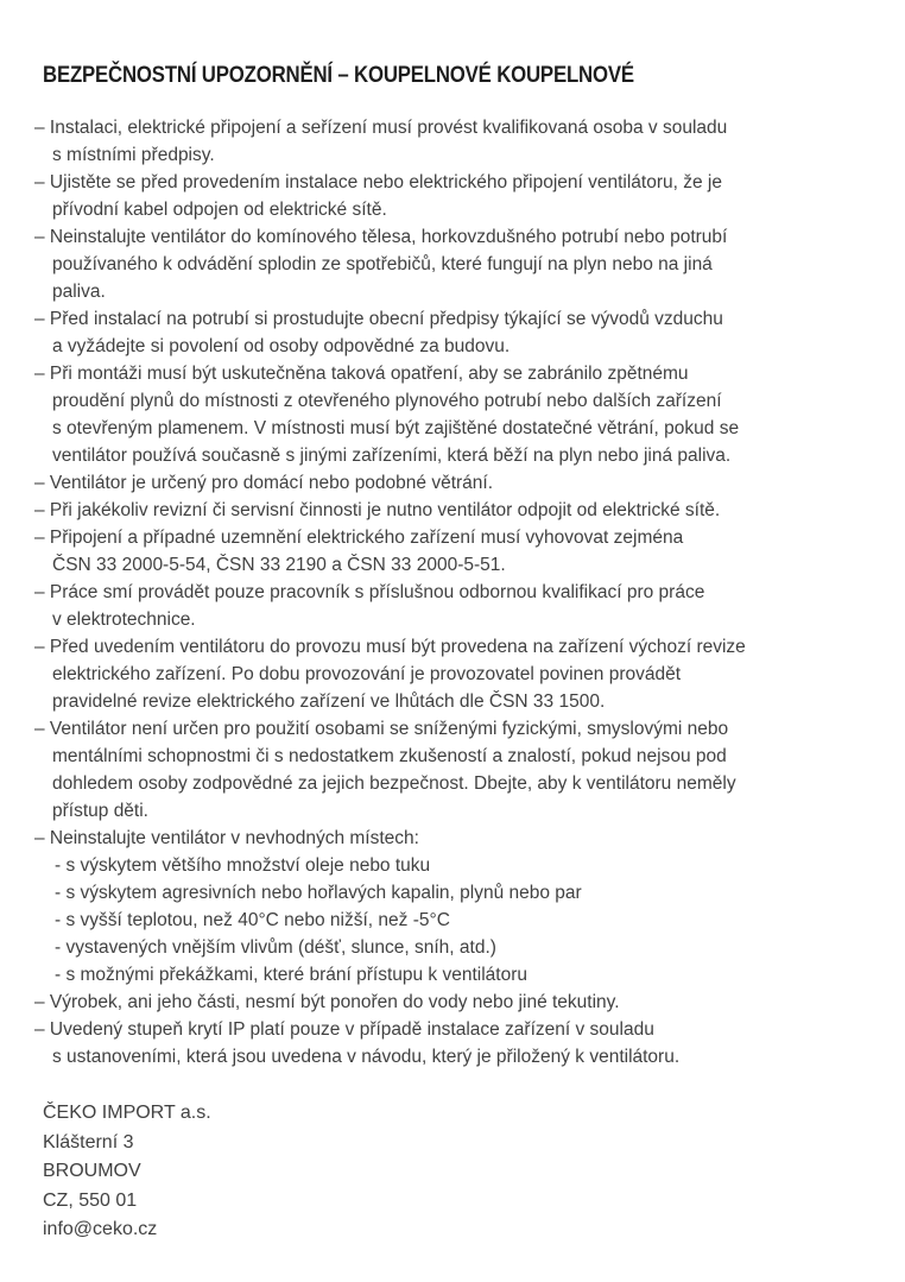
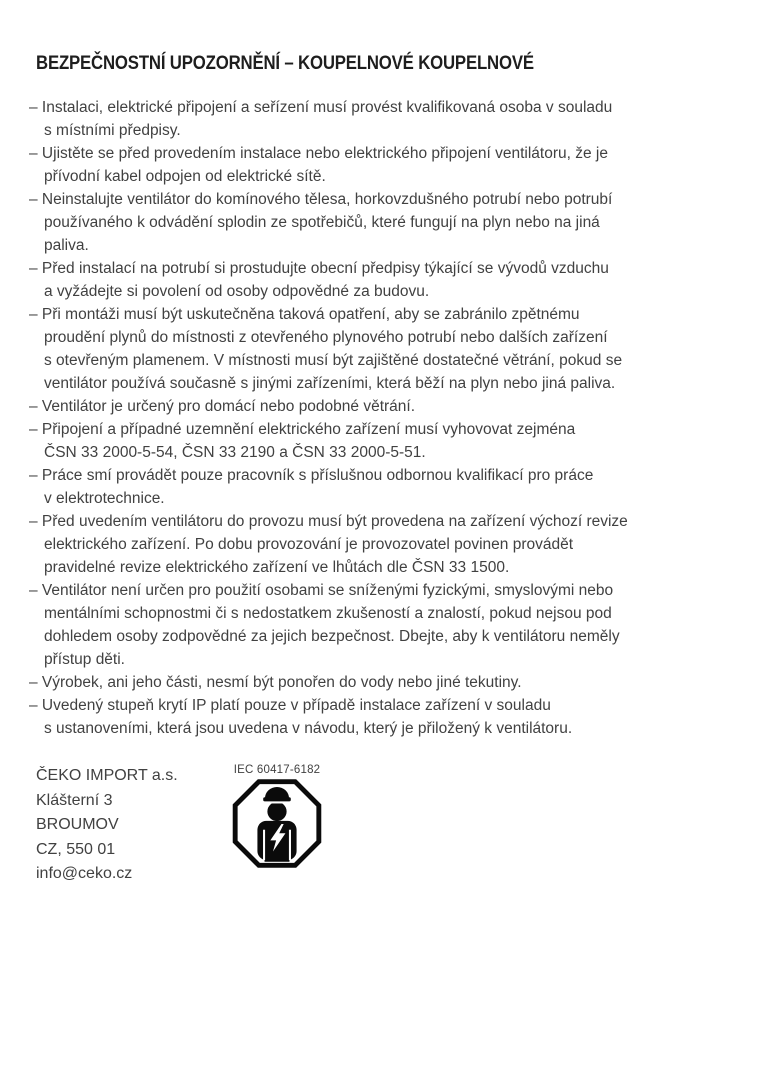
  BEZPEČNOSTNÍ UPOZORNĚNÍ – KOUPELNOVÉ KOUPELNOVÉ
  – Instalaci, elektrické připojení a seřízení musí provést kvalifikovaná osoba v souladu
  s místními předpisy.
  – Ujistěte se před provedením instalace nebo elektrického připojení ventilátoru, že je
  přívodní kabel odpojen od elektrické sítě.
  – Neinstalujte ventilátor do komínového tělesa, horkovzdušného potrubí nebo potrubí
  používaného k odvádění splodin ze spotřebičů, které fungují na plyn nebo na jiná
  paliva.
  – Před instalací na potrubí si prostudujte obecní předpisy týkající se vývodů vzduchu
  a vyžádejte si povolení od osoby odpovědné za budovu.
  – Při montáži musí být uskutečněna taková opatření, aby se zabránilo zpětnému
  proudění plynů do místnosti z otevřeného plynového potrubí nebo dalších zařízení
  s otevřeným plamenem. V místnosti musí být zajištěné dostatečné větrání, pokud se
  ventilátor používá současně s jinými zařízeními, která běží na plyn nebo jiná paliva.
  – Ventilátor je určený pro domácí nebo podobné větrání.
- – Při jakékoliv revizní či servisní činnosti je nutno ventilátor odpojit od elektrické sítě.
  – Připojení a případné uzemnění elektrického zařízení musí vyhovovat zejména
  ČSN 33 2000-5-54, ČSN 33 2190 a ČSN 33 2000-5-51.
  – Práce smí provádět pouze pracovník s příslušnou odbornou kvalifikací pro práce
  v elektrotechnice.
  – Před uvedením ventilátoru do provozu musí být provedena na zařízení výchozí revize
  elektrického zařízení. Po dobu provozování je provozovatel povinen provádět
  pravidelné revize elektrického zařízení ve lhůtách dle ČSN 33 1500.
  – Ventilátor není určen pro použití osobami se sníženými fyzickými, smyslovými nebo
  mentálními schopnostmi či s nedostatkem zkušeností a znalostí, pokud nejsou pod
  dohledem osoby zodpovědné za jejich bezpečnost. Dbejte, aby k ventilátoru neměly
  přístup děti.
- – Neinstalujte ventilátor v nevhodných místech:
- - s výskytem většího množství oleje nebo tuku
- - s výskytem agresivních nebo hořlavých kapalin, plynů nebo par
- - s vyšší teplotou, než 40°C nebo nižší, než -5°C
- - vystavených vnějším vlivům (déšť, slunce, sníh, atd.)
- - s možnými překážkami, které brání přístupu k ventilátoru
  – Výrobek, ani jeho části, nesmí být ponořen do vody nebo jiné tekutiny.
  – Uvedený stupeň krytí IP platí pouze v případě instalace zařízení v souladu
  s ustanoveními, která jsou uvedena v návodu, který je přiložený k ventilátoru.
  ČEKO IMPORT a.s.
  Klášterní 3
  BROUMOV
  CZ, 550 01
  info@ceko.cz
+ IEC 60417-6182
